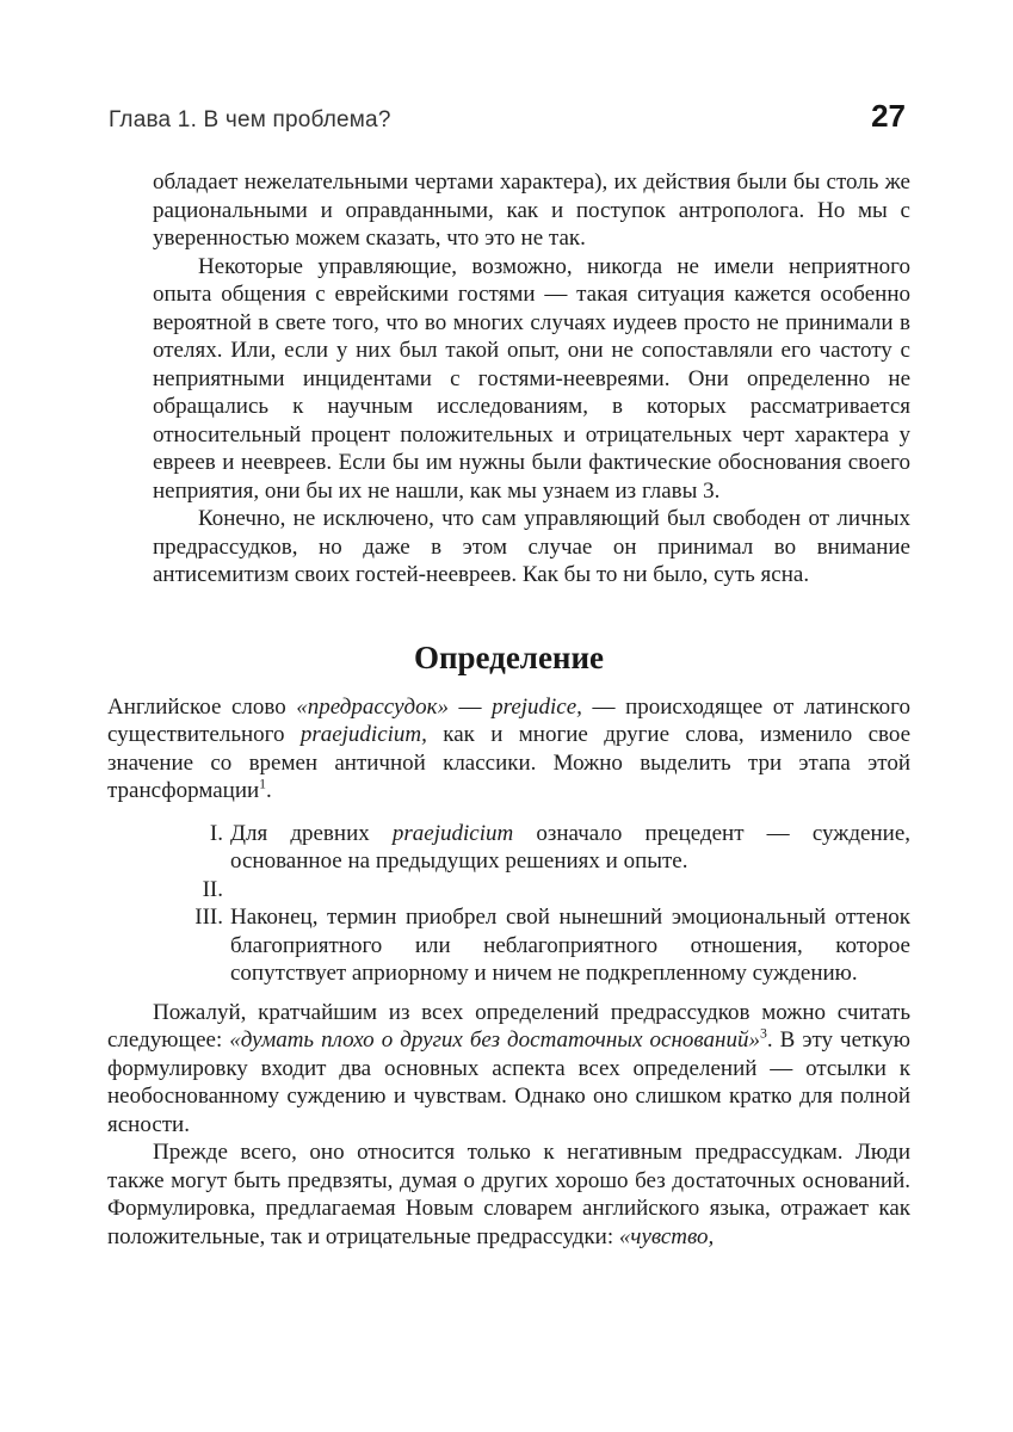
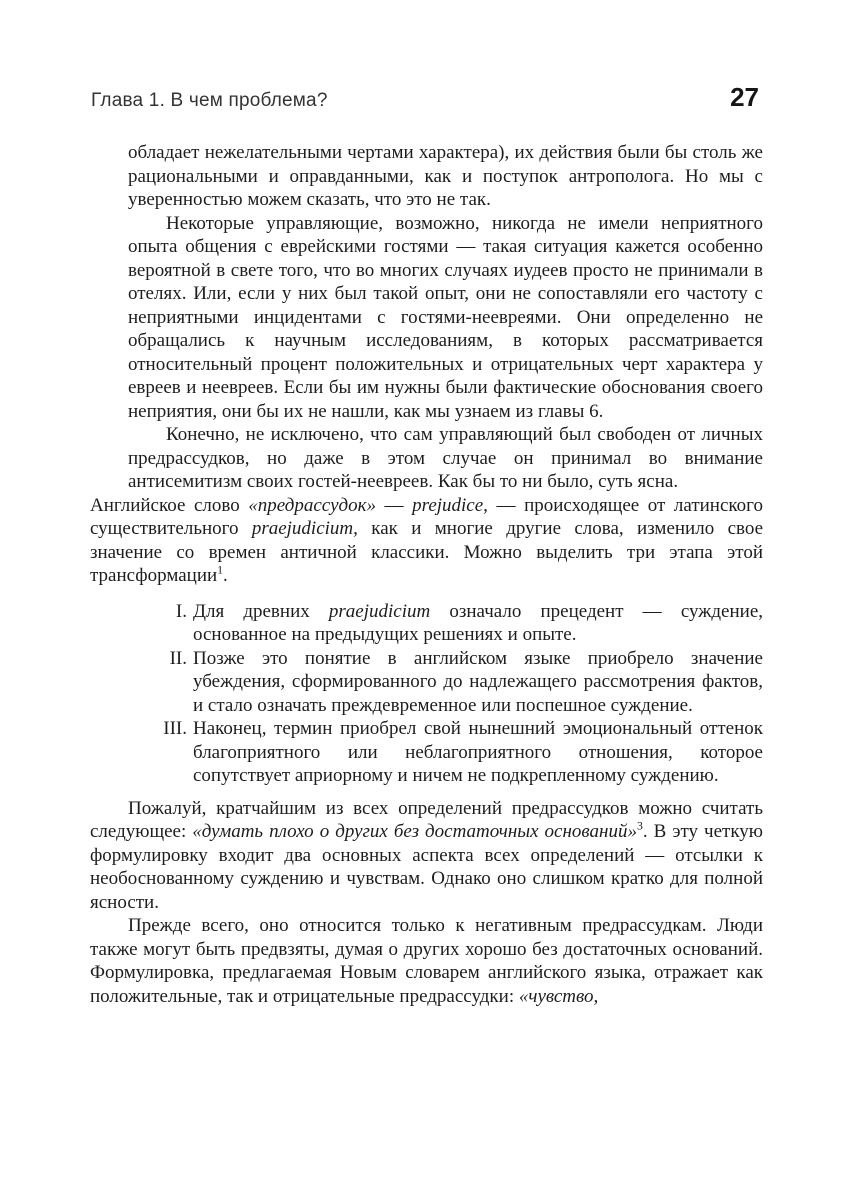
  Глава 1. В чем проблема?
  27
  обладает нежелательными чертами характера), их действия были бы столь же рациональными и оправданными, как и поступок антрополога. Но мы с уверенностью можем сказать, что это не так.
- Некоторые управляющие, возможно, никогда не имели неприятного опыта общения с еврейскими гостями — такая ситуация кажется особенно вероятной в свете того, что во многих случаях иудеев просто не принимали в отелях. Или, если у них был такой опыт, они не сопоставляли его частоту с неприятными инцидентами с гостями-неевреями. Они определенно не обращались к научным исследованиям, в которых рассматривается относительный процент положительных и отрицательных черт характера у евреев и неевреев. Если бы им нужны были фактические обоснования своего неприятия, они бы их не нашли, как мы узнаем из главы 3.
+ Некоторые управляющие, возможно, никогда не имели неприятного опыта общения с еврейскими гостями — такая ситуация кажется особенно вероятной в свете того, что во многих случаях иудеев просто не принимали в отелях. Или, если у них был такой опыт, они не сопоставляли его частоту с неприятными инцидентами с гостями-неевреями. Они определенно не обращались к научным исследованиям, в которых рассматривается относительный процент положительных и отрицательных черт характера у евреев и неевреев. Если бы им нужны были фактические обоснования своего неприятия, они бы их не нашли, как мы узнаем из главы 6.
  Конечно, не исключено, что сам управляющий был свободен от личных предрассудков, но даже в этом случае он принимал во внимание антисемитизм своих гостей-неевреев. Как бы то ни было, суть ясна.
- Определение
  Английское слово «предрассудок» — prejudice, — происходящее от латинского существительного praejudicium, как и многие другие слова, изменило свое значение со времен античной классики. Можно выделить три этапа этой трансформации1.
  I.
  Для древних praejudicium означало прецедент — суждение, основанное на предыдущих решениях и опыте.
  II.
+ Позже это понятие в английском языке приобрело значение убеждения, сформированного до надлежащего рассмотрения фактов, и стало означать преждевременное или поспешное суждение.
  III.
  Наконец, термин приобрел свой нынешний эмоциональный оттенок благоприятного или неблагоприятного отношения, которое сопутствует априорному и ничем не подкрепленному суждению.
  Пожалуй, кратчайшим из всех определений предрассудков можно считать следующее: «думать плохо о других без достаточных оснований»3. В эту четкую формулировку входит два основных аспекта всех определений — отсылки к необоснованному суждению и чувствам. Однако оно слишком кратко для полной ясности.
  Прежде всего, оно относится только к негативным предрассудкам. Люди также могут быть предвзяты, думая о других хорошо без достаточных оснований. Формулировка, предлагаемая Новым словарем английского языка, отражает как положительные, так и отрицательные предрассудки: «чувство,
